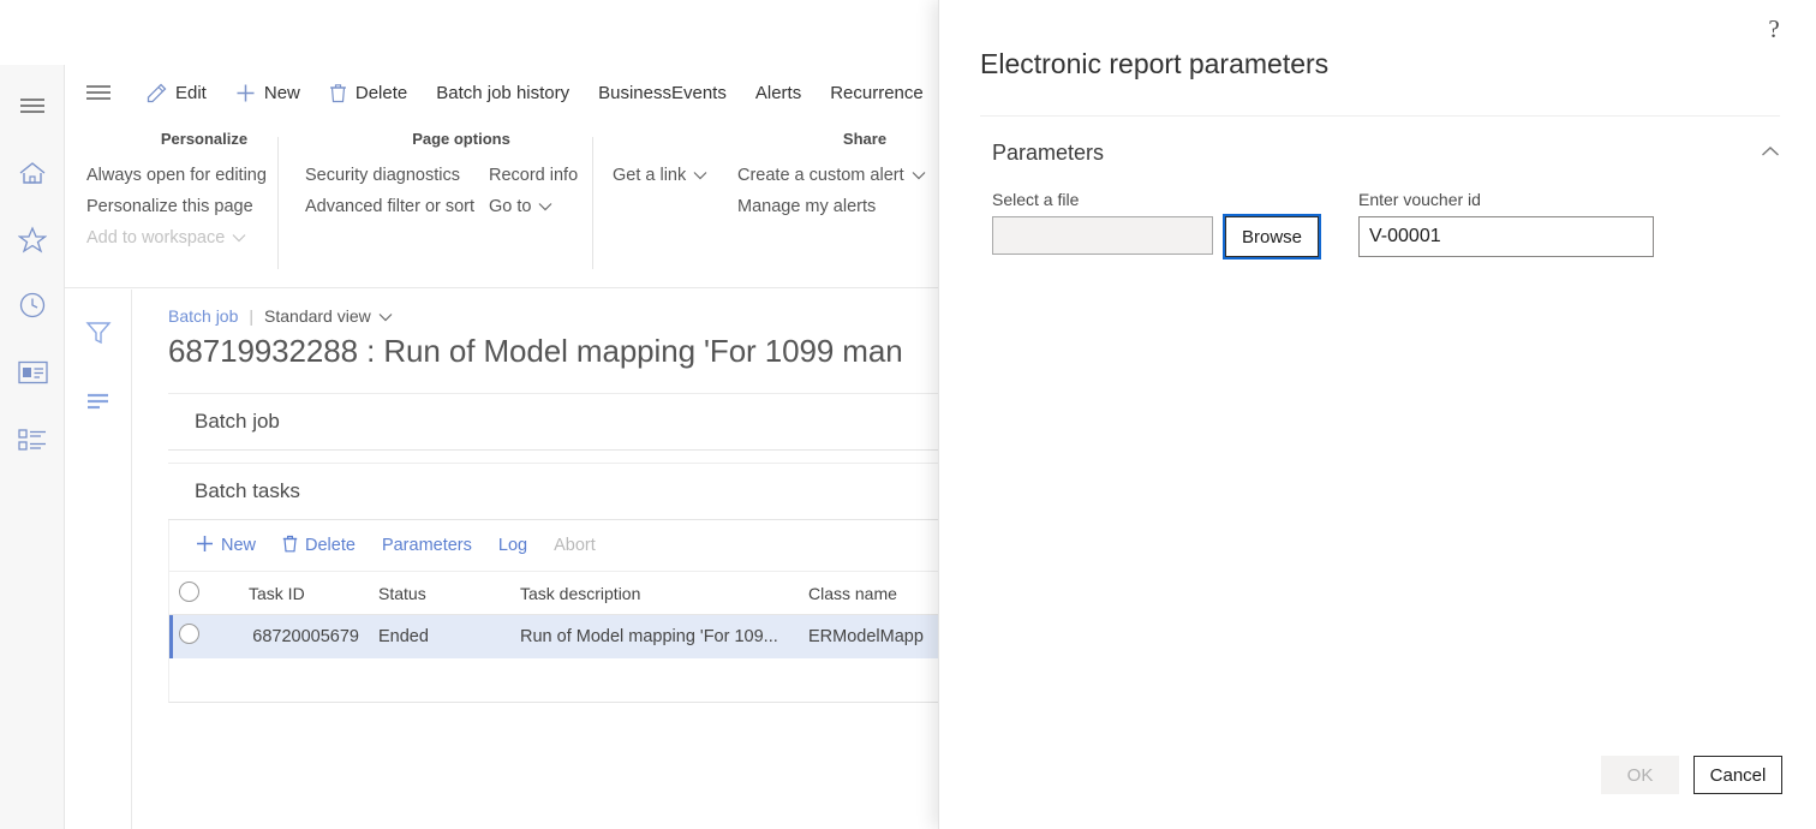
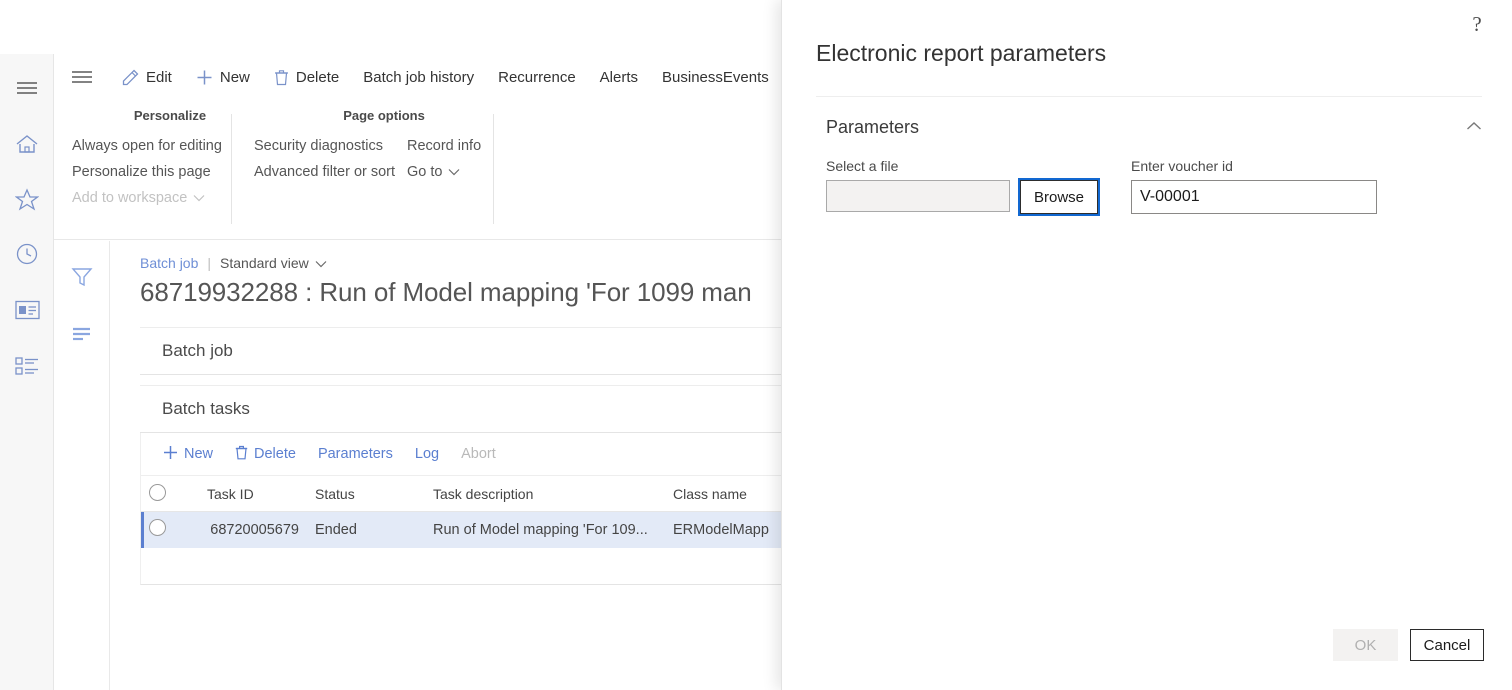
  Edit
  New
  Delete
  Batch job history
- BusinessEvents
+ Recurrence
  Alerts
- Recurrence
+ BusinessEvents
  Personalize
  Always open for editing
  Personalize this page
  Add to workspace
  Page options
  Security diagnostics
  Advanced filter or sort
  Record info
  Go to
- Share
- Get a link
- Create a custom alert
- Manage my alerts
  Batch job
  |
  Standard view
  68719932288 : Run of Model mapping 'For 1099 man
  Batch job
  Batch tasks
  New
  Delete
  Parameters
  Log
  Abort
  	Task ID	Status	Task description	Class name
  	68720005679	Ended	Run of Model mapping 'For 109...	ERModelMapp
  ?
  Electronic report parameters
  Parameters
  Select a file
  Browse
  Enter voucher id
  V-00001
  OK
  Cancel
